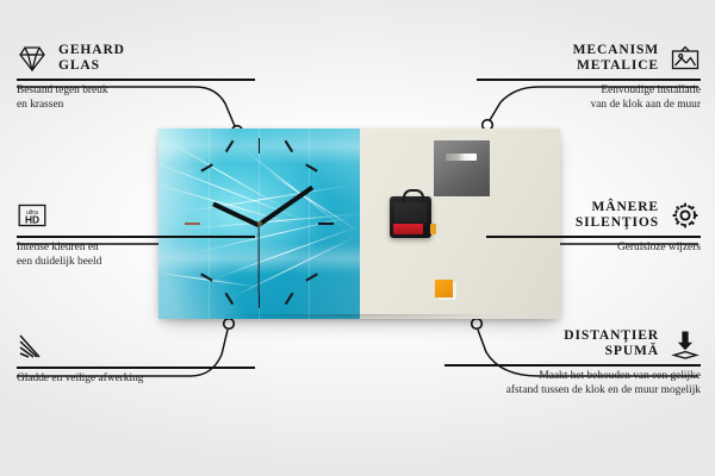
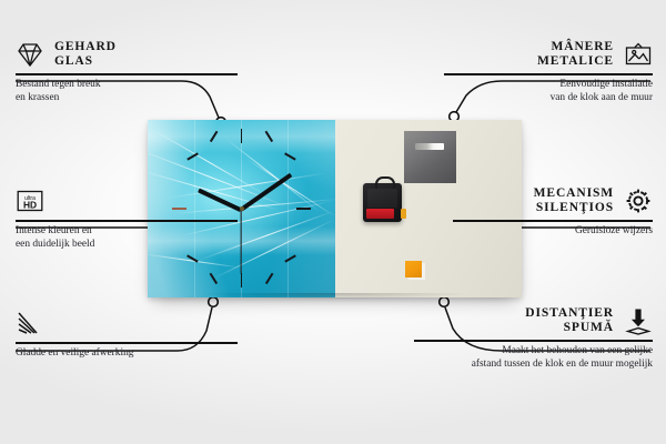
  GEHARD
  GLAS
  Bestand tegen breuk
  en krassen
  HD
  Intense kleuren en
  een duidelijk beeld
  Gladde en veilige afwerking
- MECANISM
+ MÂNERE
  METALICE
  Eenvoudige installatie
  van de klok aan de muur
- MÂNERE
+ MECANISM
  SILENŢIOS
  Geruisloze wijzers
  DISTANŢIER
  SPUMĂ
  Maakt het behouden van een gelijke
  afstand tussen de klok en de muur mogelijk
